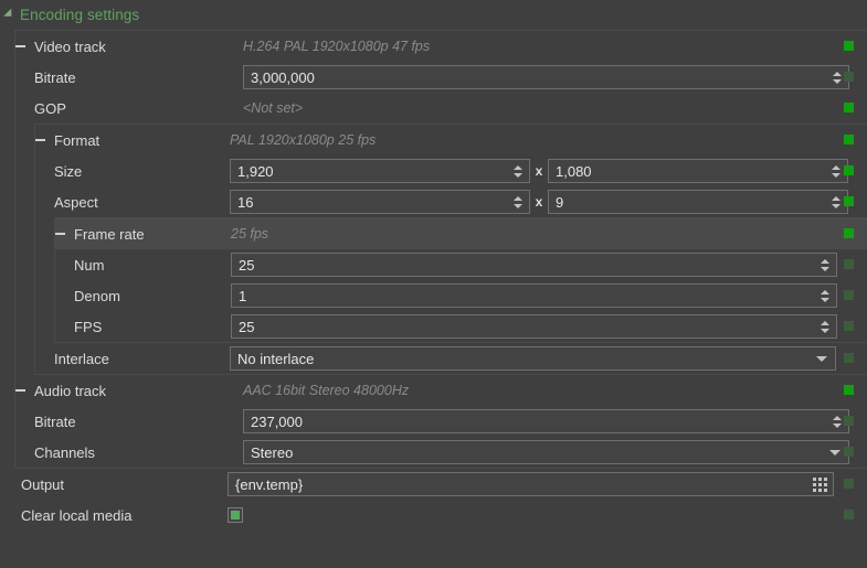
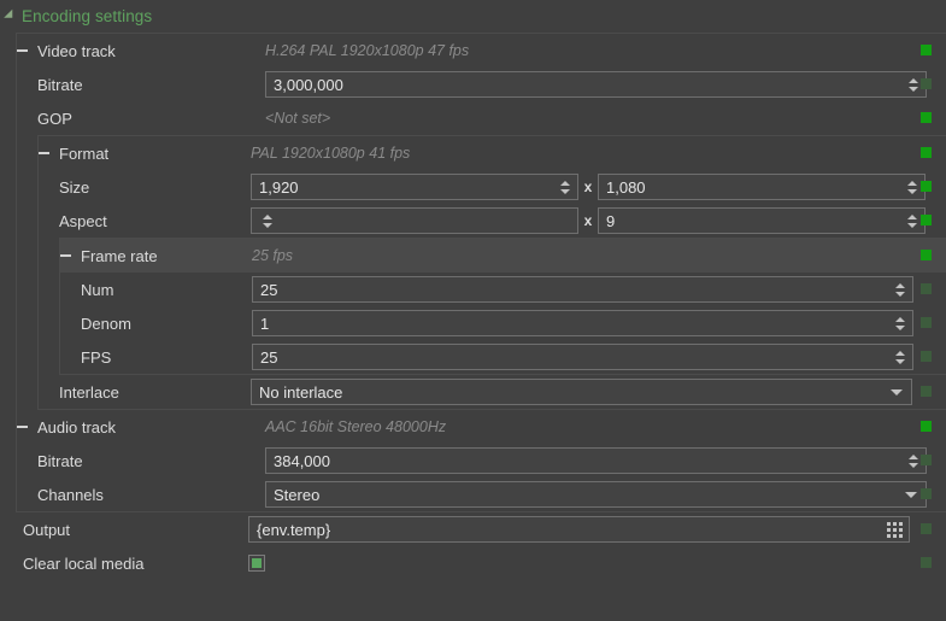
  Encoding settings
  Video track
  H.264 PAL 1920x1080p 47 fps
  Bitrate
  3,000,000
  GOP
  <Not set>
  Format
- PAL 1920x1080p 25 fps
+ PAL 1920x1080p 41 fps
  Size
  1,920
  x
  1,080
  Aspect
- 16
  x
  9
  Frame rate
  25 fps
  Num
  25
  Denom
  1
  FPS
  25
  Interlace
  No interlace
  Audio track
  AAC 16bit Stereo 48000Hz
  Bitrate
- 237,000
+ 384,000
  Channels
  Stereo
  Output
  {env.temp}
  Clear local media
